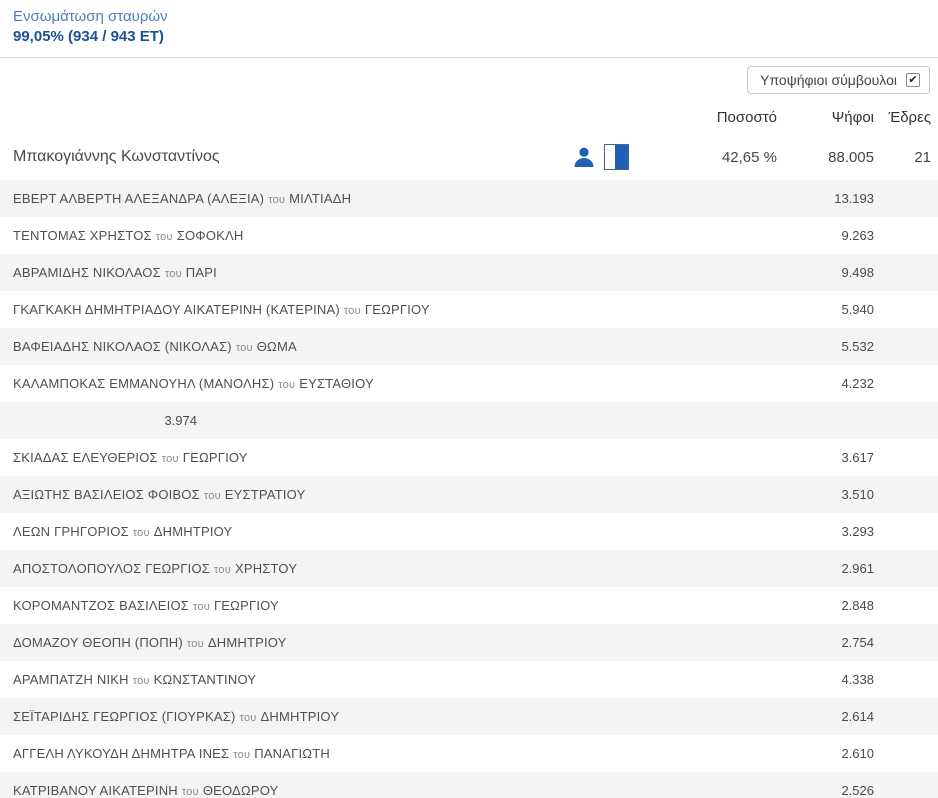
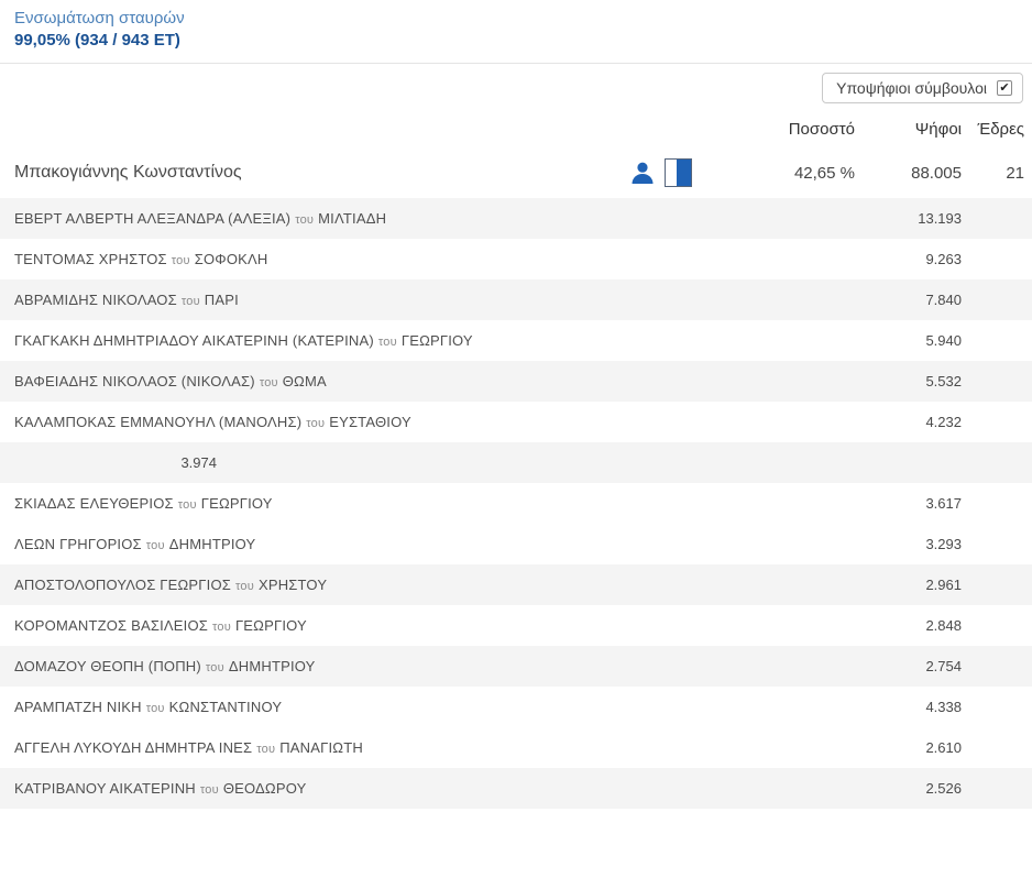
  Ενσωμάτωση σταυρών
  99,05% (934 / 943 ΕΤ)
  Υποψήφιοι σύμβουλοι
  ✔
  Ποσοστό
  Ψήφοι
  Έδρες
  Μπακογιάννης Κωνσταντίνος
  42,65 %
  88.005
  21
  ΕΒΕΡΤ ΑΛΒΕΡΤΗ ΑΛΕΞΑΝΔΡΑ (ΑΛΕΞΙΑ) του ΜΙΛΤΙΑΔΗ
  13.193
  ΤΕΝΤΟΜΑΣ ΧΡΗΣΤΟΣ του ΣΟΦΟΚΛΗ
  9.263
  ΑΒΡΑΜΙΔΗΣ ΝΙΚΟΛΑΟΣ του ΠΑΡΙ
- 9.498
+ 7.840
  ΓΚΑΓΚΑΚΗ ΔΗΜΗΤΡΙΑΔΟΥ ΑΙΚΑΤΕΡΙΝΗ (ΚΑΤΕΡΙΝΑ) του ΓΕΩΡΓΙΟΥ
  5.940
  ΒΑΦΕΙΑΔΗΣ ΝΙΚΟΛΑΟΣ (ΝΙΚΟΛΑΣ) του ΘΩΜΑ
  5.532
  ΚΑΛΑΜΠΟΚΑΣ ΕΜΜΑΝΟΥΗΛ (ΜΑΝΟΛΗΣ) του ΕΥΣΤΑΘΙΟΥ
  4.232
  3.974
  ΣΚΙΑΔΑΣ ΕΛΕΥΘΕΡΙΟΣ του ΓΕΩΡΓΙΟΥ
  3.617
- ΑΞΙΩΤΗΣ ΒΑΣΙΛΕΙΟΣ ΦΟΙΒΟΣ του ΕΥΣΤΡΑΤΙΟΥ
- 3.510
  ΛΕΩΝ ΓΡΗΓΟΡΙΟΣ του ΔΗΜΗΤΡΙΟΥ
  3.293
  ΑΠΟΣΤΟΛΟΠΟΥΛΟΣ ΓΕΩΡΓΙΟΣ του ΧΡΗΣΤΟΥ
  2.961
  ΚΟΡΟΜΑΝΤΖΟΣ ΒΑΣΙΛΕΙΟΣ του ΓΕΩΡΓΙΟΥ
  2.848
  ΔΟΜΑΖΟΥ ΘΕΟΠΗ (ΠΟΠΗ) του ΔΗΜΗΤΡΙΟΥ
  2.754
  ΑΡΑΜΠΑΤΖΗ ΝΙΚΗ του ΚΩΝΣΤΑΝΤΙΝΟΥ
  4.338
- ΣΕΪΤΑΡΙΔΗΣ ΓΕΩΡΓΙΟΣ (ΓΙΟΥΡΚΑΣ) του ΔΗΜΗΤΡΙΟΥ
- 2.614
  ΑΓΓΕΛΗ ΛΥΚΟΥΔΗ ΔΗΜΗΤΡΑ ΙΝΕΣ του ΠΑΝΑΓΙΩΤΗ
  2.610
  ΚΑΤΡΙΒΑΝΟΥ ΑΙΚΑΤΕΡΙΝΗ του ΘΕΟΔΩΡΟΥ
  2.526
